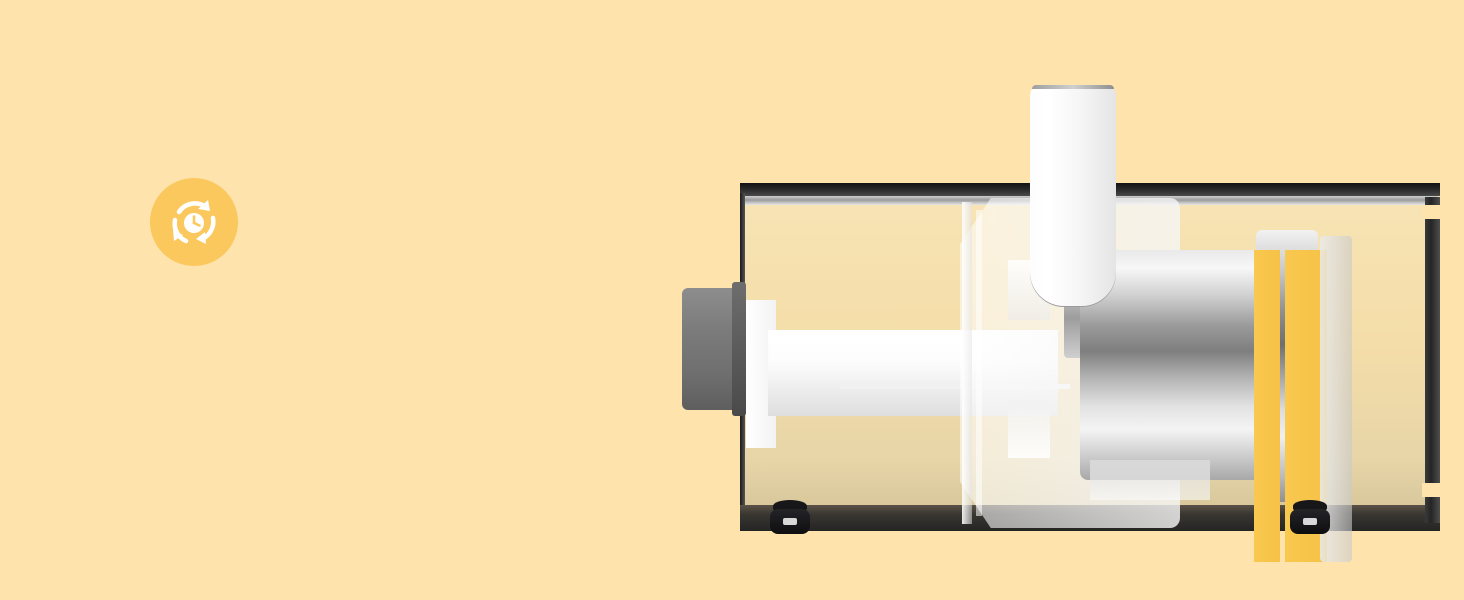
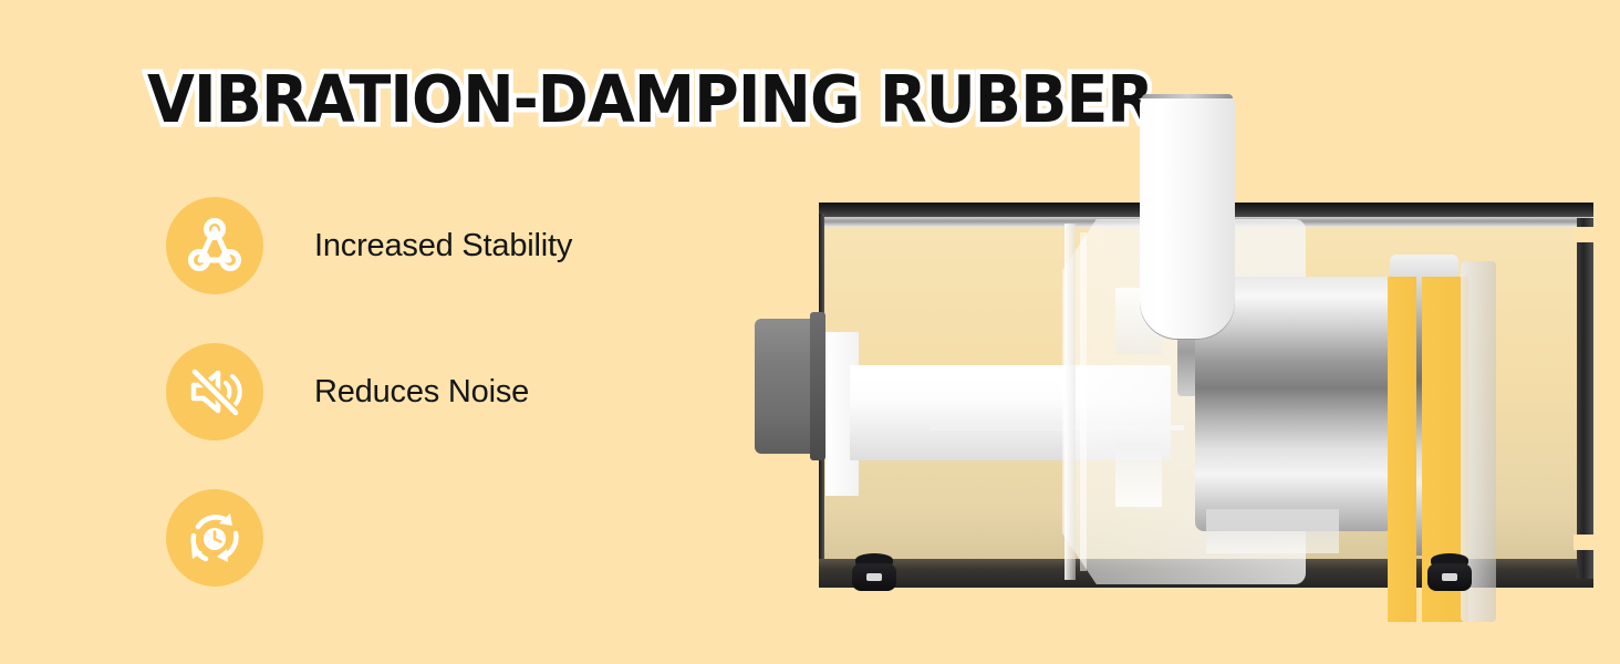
+ VIBRATION-DAMPING RUBBER
+ Increased Stability
+ Reduces Noise
